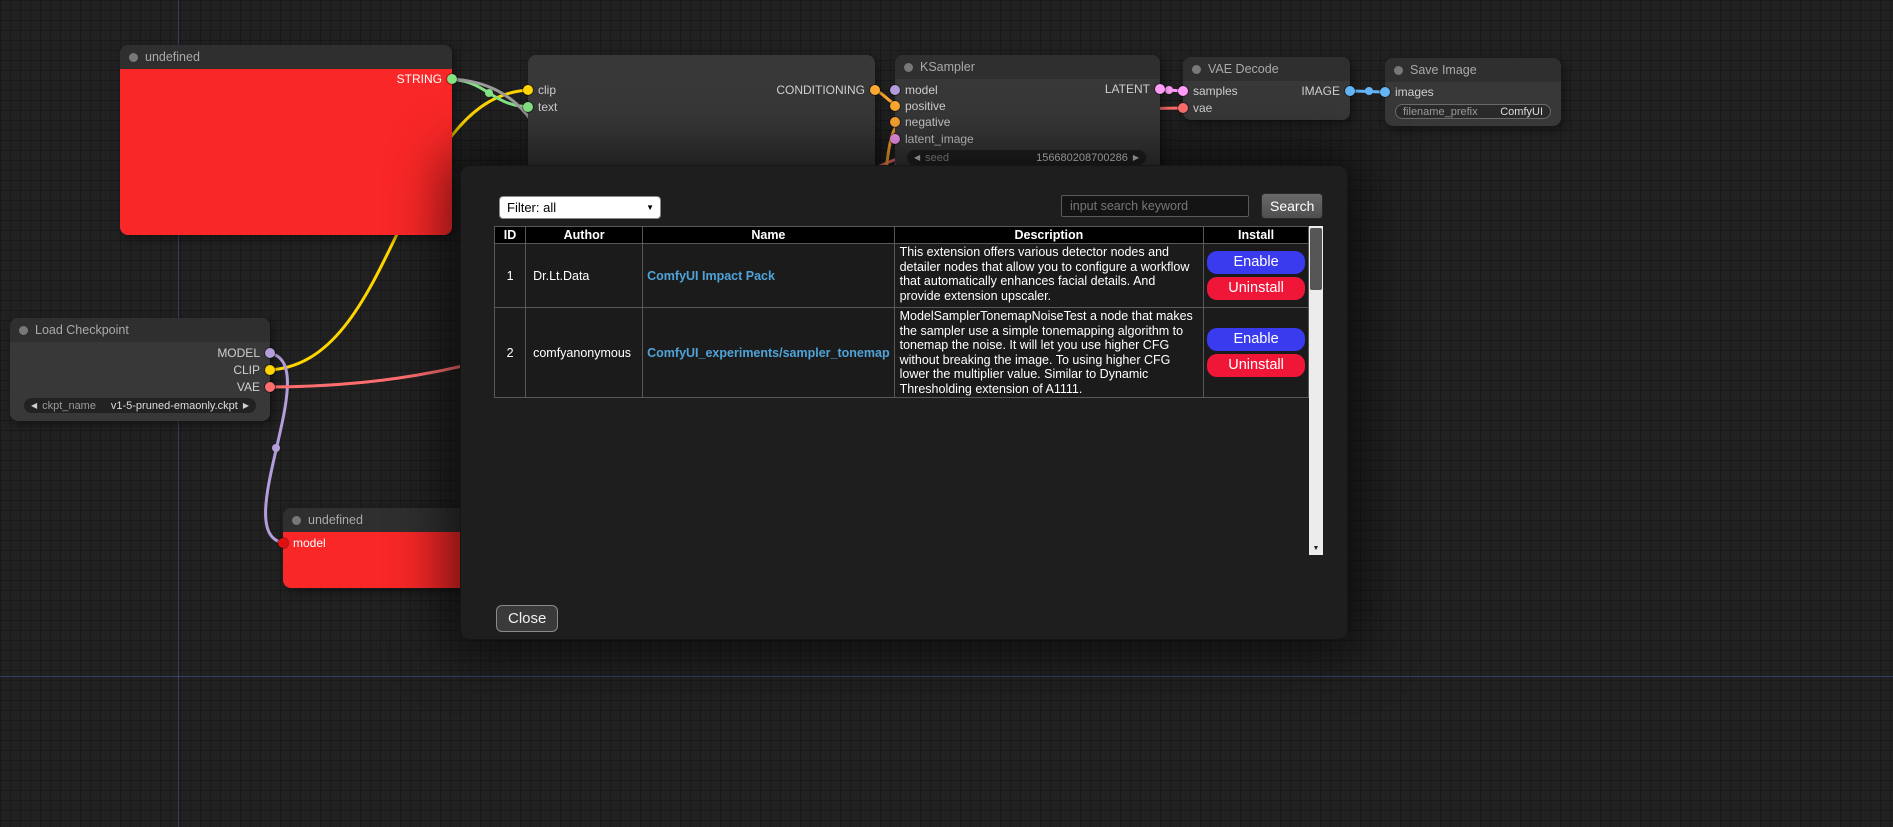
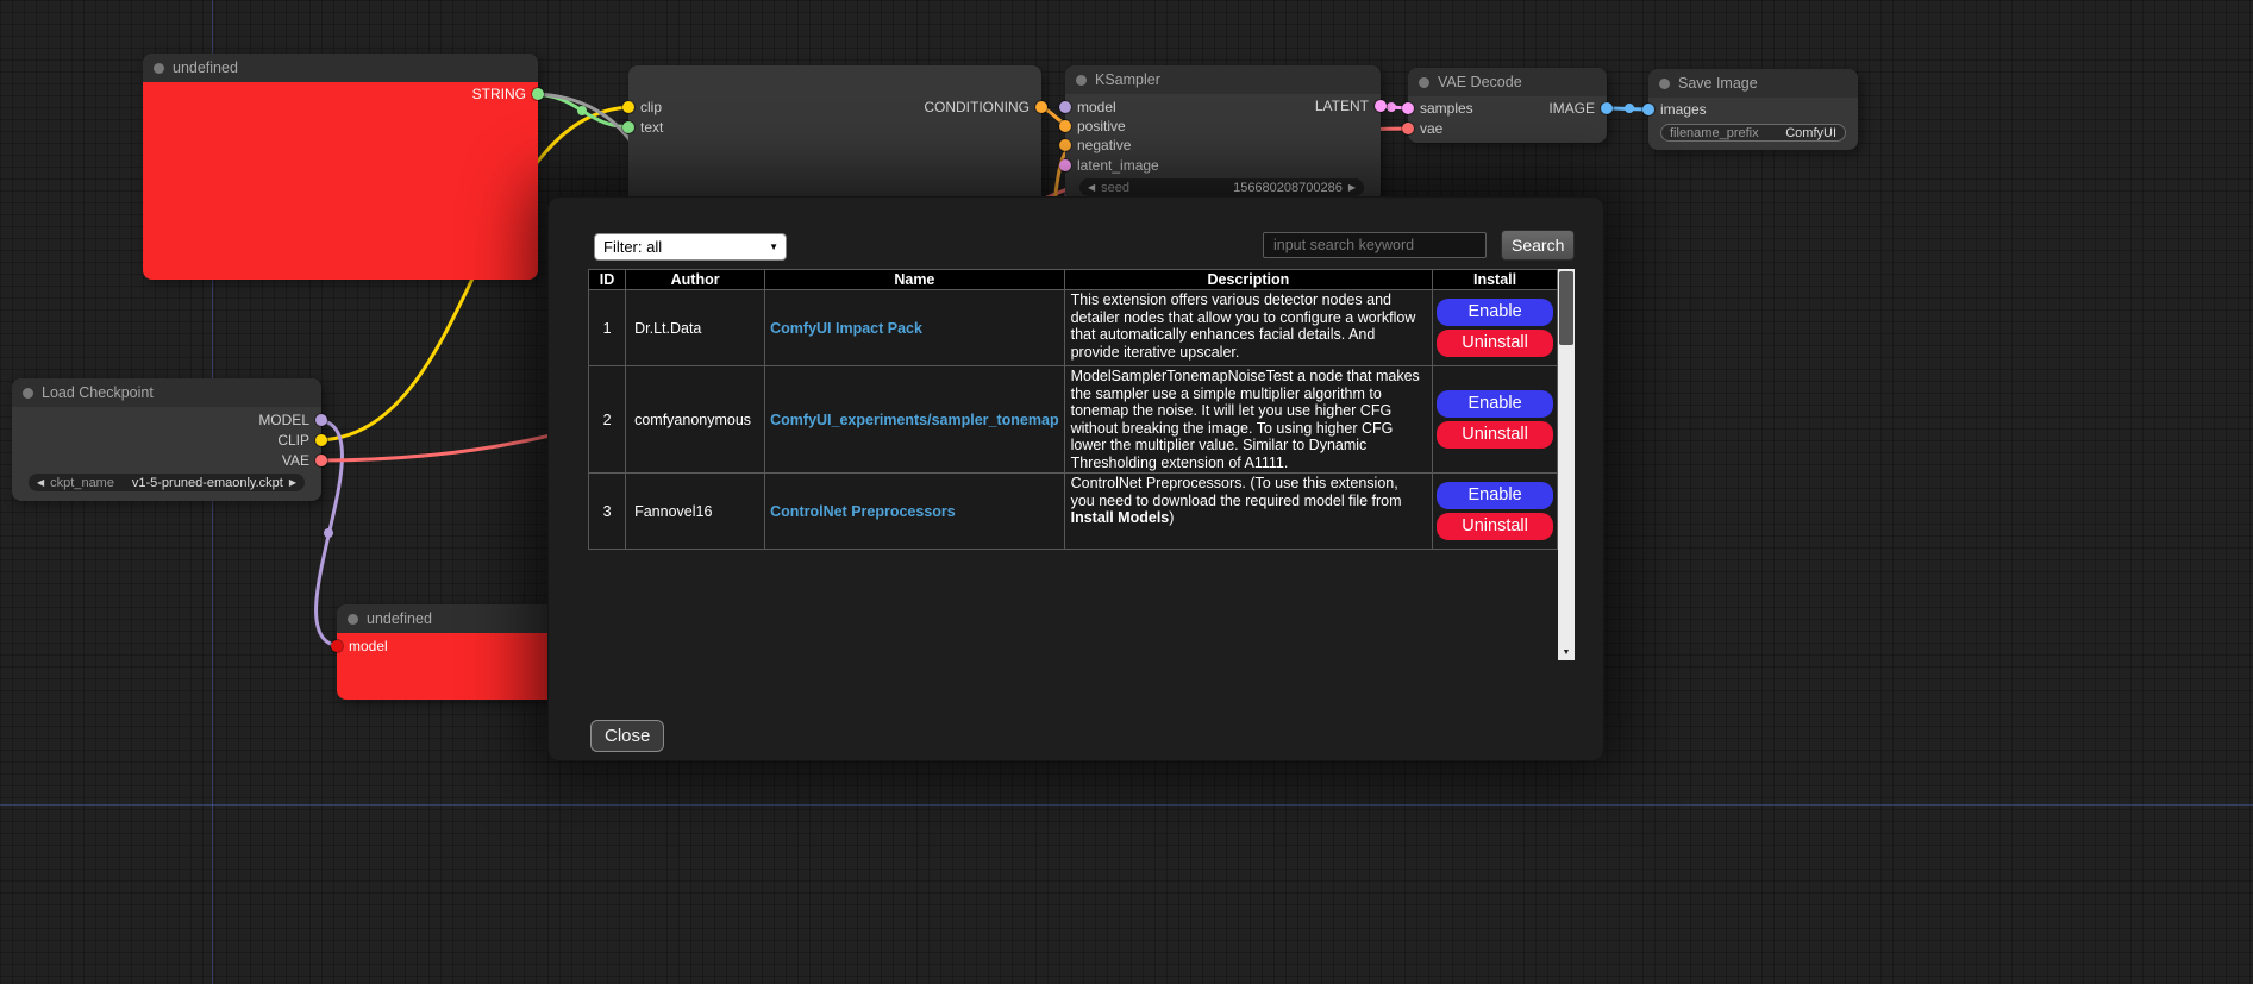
  undefined
  STRING
  clip
  text
  CONDITIONING
  KSampler
  model
  positive
  negative
  latent_image
  LATENT
  ◀
  seed
  156680208700286
  ▶
  VAE Decode
  samples
  vae
  IMAGE
  Save Image
  images
  filename_prefix
  ComfyUI
  Load Checkpoint
  MODEL
  CLIP
  VAE
  ◀
  ckpt_name
  v1-5-pruned-emaonly.ckpt
  ▶
  undefined
  model
  Filter: all
  ▼
  input search keyword
  Search
  ID	Author	Name	Description	Install
- 1	Dr.Lt.Data	ComfyUI Impact Pack	This extension offers various detector nodes and detailer nodes that allow you to configure a workflow that automatically enhances facial details. And provide extension upscaler.	Enable Uninstall
+ 1	Dr.Lt.Data	ComfyUI Impact Pack	This extension offers various detector nodes and detailer nodes that allow you to configure a workflow that automatically enhances facial details. And provide iterative upscaler.	Enable Uninstall
- 2	comfyanonymous	ComfyUI_experiments/sampler_tonemap	ModelSamplerTonemapNoiseTest a node that makes the sampler use a simple tonemapping algorithm to tonemap the noise. It will let you use higher CFG without breaking the image. To using higher CFG lower the multiplier value. Similar to Dynamic Thresholding extension of A1111.	Enable Uninstall
+ 2	comfyanonymous	ComfyUI_experiments/sampler_tonemap	ModelSamplerTonemapNoiseTest a node that makes the sampler use a simple multiplier algorithm to tonemap the noise. It will let you use higher CFG without breaking the image. To using higher CFG lower the multiplier value. Similar to Dynamic Thresholding extension of A1111.	Enable Uninstall
+ 3	Fannovel16	ControlNet Preprocessors	ControlNet Preprocessors. (To use this extension, you need to download the required model file from Install Models)	Enable Uninstall
  Close
